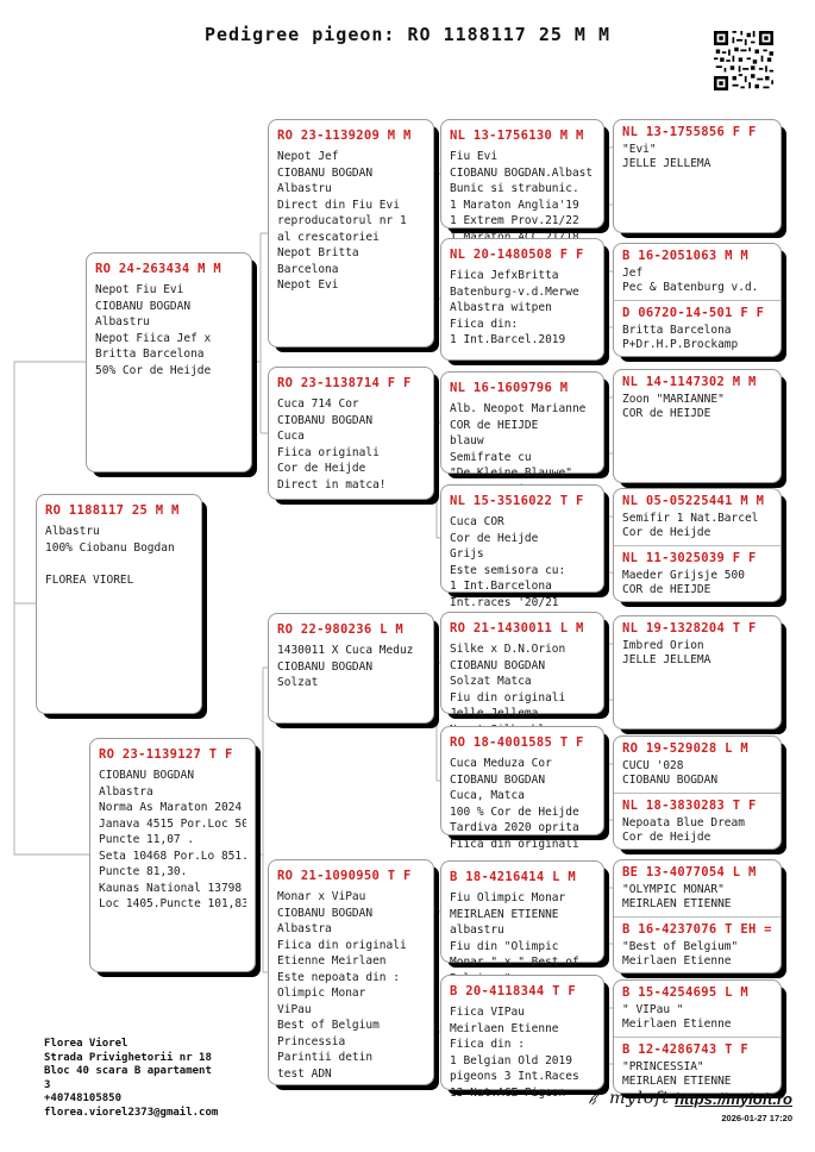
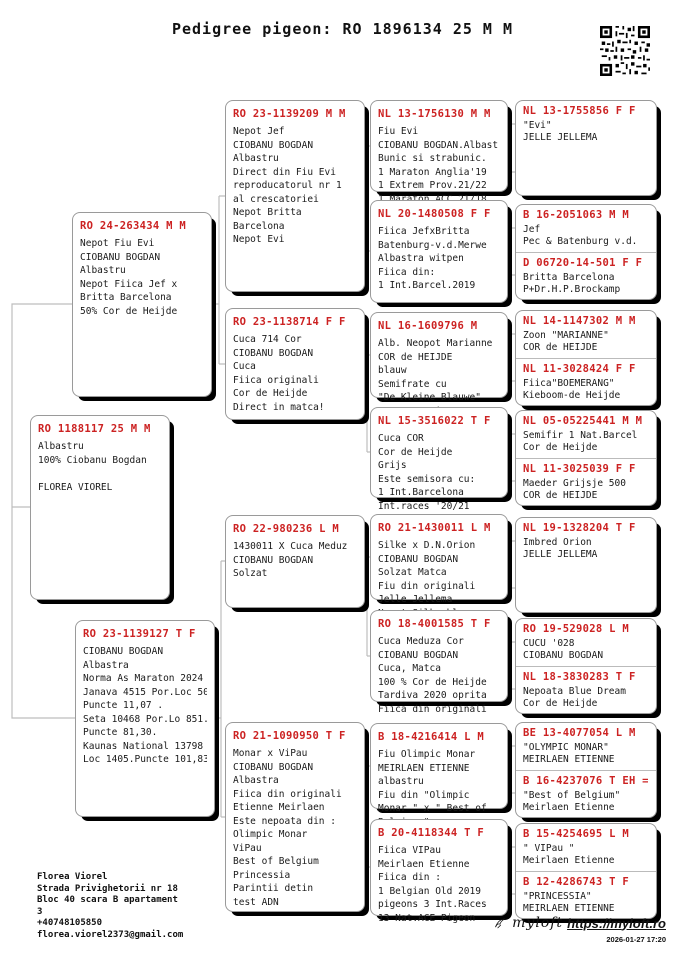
- Pedigree pigeon: RO 1188117 25 M M
+ Pedigree pigeon: RO 1896134 25 M M
  RO 24-263434 M M
  Nepot Fiu Evi
  CIOBANU BOGDAN
  Albastru
  Nepot Fiica Jef x
  Britta Barcelona
  50% Cor de Heijde
  RO 1188117 25 M M
  Albastru
  100% Ciobanu Bogdan
  FLOREA VIOREL
  RO 23-1139127 T F
  CIOBANU BOGDAN
  Albastra
  Norma As Maraton 2024
  Janava 4515 Por.Loc 50
  Puncte 11,07 .
  Seta 10468 Por.Lo 851.
  Puncte 81,30.
  Kaunas National 13798
  Loc 1405.Puncte 101,83
  RO 23-1139209 M M
  Nepot Jef
  CIOBANU BOGDAN
  Albastru
  Direct din Fiu Evi
  reproducatorul nr 1
  al crescatoriei
  Nepot Britta
  Barcelona
  Nepot Evi
  RO 23-1138714 F F
  Cuca 714 Cor
  CIOBANU BOGDAN
  Cuca
  Fiica originali
  Cor de Heijde
  Direct in matca!
  RO 22-980236 L M
  1430011 X Cuca Meduz
  CIOBANU BOGDAN
  Solzat
  RO 21-1090950 T F
  Monar x ViPau
  CIOBANU BOGDAN
  Albastra
  Fiica din originali
  Etienne Meirlaen
  Este nepoata din :
  Olimpic Monar
  ViPau
  Best of Belgium
  Princessia
  Parintii detin
  test ADN
  NL 13-1756130 M M
  Fiu Evi
  CIOBANU BOGDAN.Albast
  Bunic si strabunic.
  1 Maraton Anglia'19
  1 Extrem Prov.21/22
  1 Maraton ACC 21/18
  NL 20-1480508 F F
  Fiica JefxBritta
  Batenburg-v.d.Merwe
  Albastra witpen
  Fiica din:
  1 Int.Barcel.2019
  NL 16-1609796 M
  Alb. Neopot Marianne
  COR de HEIJDE
  blauw
  Semifrate cu
  "De Kleine Blauwe"
  NL 15-3516022 T F
  Cuca COR
  Cor de Heijde
  Grijs
  Este semisora cu:
  1 Int.Barcelona
  Int.races '20/21
  RO 21-1430011 L M
  Silke x D.N.Orion
  CIOBANU BOGDAN
  Solzat Matca
  Fiu din originali
  Jelle Jellema
  RO 18-4001585 T F
  Cuca Meduza Cor
  CIOBANU BOGDAN
  Cuca, Matca
  100 % Cor de Heijde
  Tardiva 2020 oprita
  Fiica din originali
  B 18-4216414 L M
  Fiu Olimpic Monar
  MEIRLAEN ETIENNE
  albastru
  Fiu din "Olimpic
  Monar " x " Best of
  B 20-4118344 T F
  Fiica VIPau
  Meirlaen Etienne
  Fiica din :
  1 Belgian Old 2019
  pigeons 3 Int.Races
  13 Nat.ACE Pigeon
  NL 13-1755856 F F
  "Evi"
  JELLE JELLEMA
  B 16-2051063 M M
  Jef
  Pec & Batenburg v.d.
  D 06720-14-501 F F
  Britta Barcelona
  P+Dr.H.P.Brockamp
  NL 14-1147302 M M
  Zoon "MARIANNE"
  COR de HEIJDE
+ NL 11-3028424 F F
+ Fiica"BOEMERANG"
+ Kieboom-de Heijde
  NL 05-05225441 M M
  Semifir 1 Nat.Barcel
  Cor de Heijde
  NL 11-3025039 F F
  Maeder Grijsje 500
  COR de HEIJDE
  NL 19-1328204 T F
  Imbred Orion
  JELLE JELLEMA
  RO 19-529028 L M
  CUCU '028
  CIOBANU BOGDAN
  NL 18-3830283 T F
  Nepoata Blue Dream
  Cor de Heijde
  BE 13-4077054 L M
  "OLYMPIC MONAR"
  MEIRLAEN ETIENNE
  B 16-4237076 T EH =
  "Best of Belgium"
  Meirlaen Etienne
  B 15-4254695 L M
  " VIPau "
  Meirlaen Etienne
  B 12-4286743 T F
  "PRINCESSIA"
  MEIRLAEN ETIENNE
  Florea Viorel
  Strada Privighetorii nr 18
  Bloc 40 scara B apartament
  3
  +40748105850
  florea.viorel2373@gmail.com
  myloft
  https://myloft.ro
  2026-01-27 17:20
